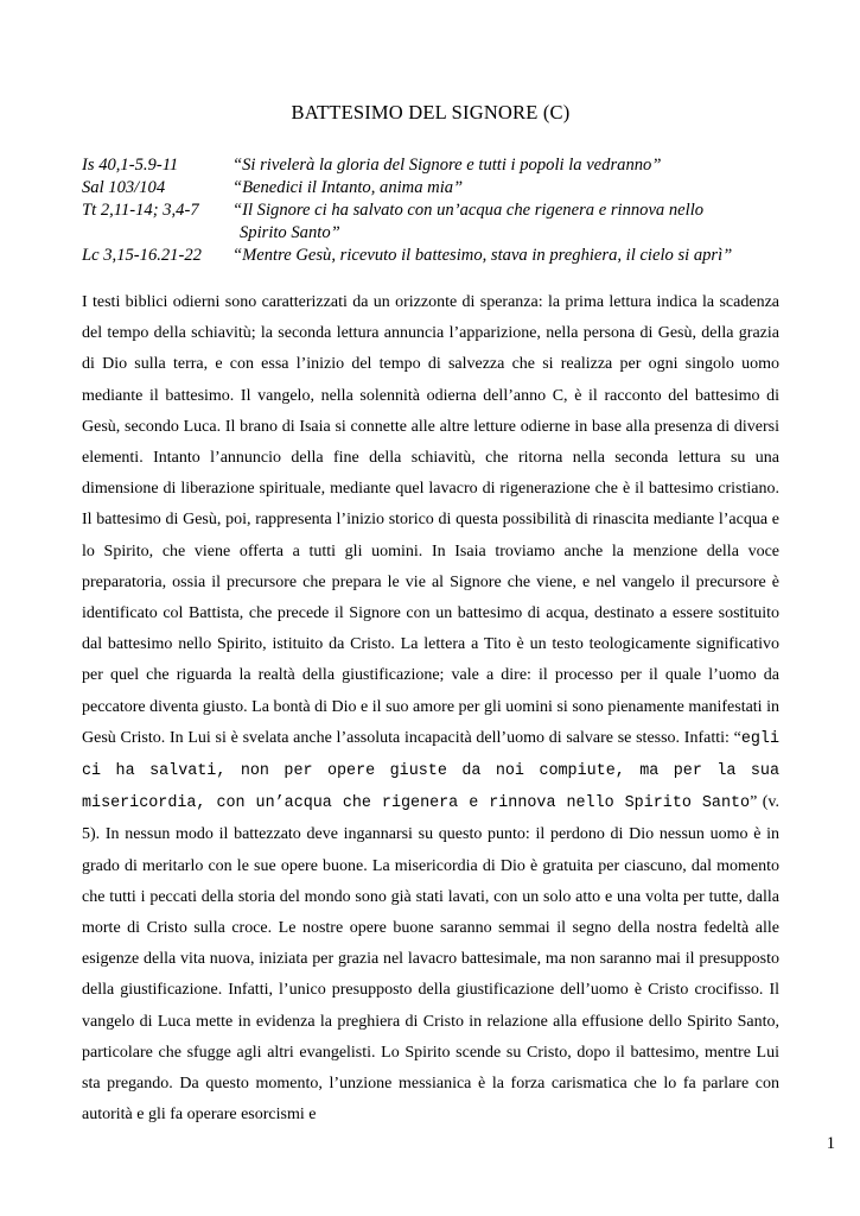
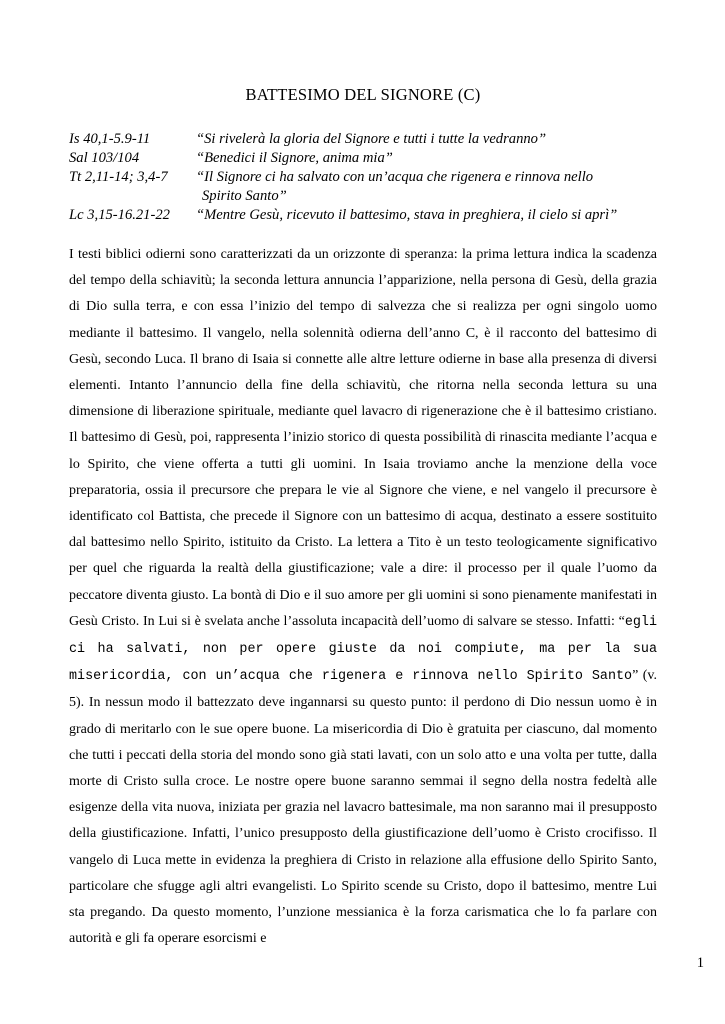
  BATTESIMO DEL SIGNORE (C)
  Is 40,1-5.9-11
- “Si rivelerà la gloria del Signore e tutti i popoli la vedranno”
+ “Si rivelerà la gloria del Signore e tutti i tutte la vedranno”
  Sal 103/104
- “Benedici il Intanto, anima mia”
+ “Benedici il Signore, anima mia”
  Tt 2,11-14; 3,4-7
  “Il Signore ci ha salvato con un’acqua che rigenera e rinnova nello
  Spirito Santo”
  Lc 3,15-16.21-22
  “Mentre Gesù, ricevuto il battesimo, stava in preghiera, il cielo si aprì”
  I testi biblici odierni sono caratterizzati da un orizzonte di speranza: la prima lettura indica la scadenza del tempo della schiavitù; la seconda lettura annuncia l’apparizione, nella persona di Gesù, della grazia di Dio sulla terra, e con essa l’inizio del tempo di salvezza che si realizza per ogni singolo uomo mediante il battesimo. Il vangelo, nella solennità odierna dell’anno C, è il racconto del battesimo di Gesù, secondo Luca. Il brano di Isaia si connette alle altre letture odierne in base alla presenza di diversi elementi. Intanto l’annuncio della fine della schiavitù, che ritorna nella seconda lettura su una dimensione di liberazione spirituale, mediante quel lavacro di rigenerazione che è il battesimo cristiano. Il battesimo di Gesù, poi, rappresenta l’inizio storico di questa possibilità di rinascita mediante l’acqua e lo Spirito, che viene offerta a tutti gli uomini. In Isaia troviamo anche la menzione della voce preparatoria, ossia il precursore che prepara le vie al Signore che viene, e nel vangelo il precursore è identificato col Battista, che precede il Signore con un battesimo di acqua, destinato a essere sostituito dal battesimo nello Spirito, istituito da Cristo. La lettera a Tito è un testo teologicamente significativo per quel che riguarda la realtà della giustificazione; vale a dire: il processo per il quale l’uomo da peccatore diventa giusto. La bontà di Dio e il suo amore per gli uomini si sono pienamente manifestati in Gesù Cristo. In Lui si è svelata anche l’assoluta incapacità dell’uomo di salvare se stesso. Infatti: “egli ci ha salvati, non per opere giuste da noi compiute, ma per la sua misericordia, con un’acqua che rigenera e rinnova nello Spirito Santo” (v. 5). In nessun modo il battezzato deve ingannarsi su questo punto: il perdono di Dio nessun uomo è in grado di meritarlo con le sue opere buone. La misericordia di Dio è gratuita per ciascuno, dal momento che tutti i peccati della storia del mondo sono già stati lavati, con un solo atto e una volta per tutte, dalla morte di Cristo sulla croce. Le nostre opere buone saranno semmai il segno della nostra fedeltà alle esigenze della vita nuova, iniziata per grazia nel lavacro battesimale, ma non saranno mai il presupposto della giustificazione. Infatti, l’unico presupposto della giustificazione dell’uomo è Cristo crocifisso. Il vangelo di Luca mette in evidenza la preghiera di Cristo in relazione alla effusione dello Spirito Santo, particolare che sfugge agli altri evangelisti. Lo Spirito scende su Cristo, dopo il battesimo, mentre Lui sta pregando. Da questo momento, l’unzione messianica è la forza carismatica che lo fa parlare con autorità e gli fa operare esorcismi e
  1
